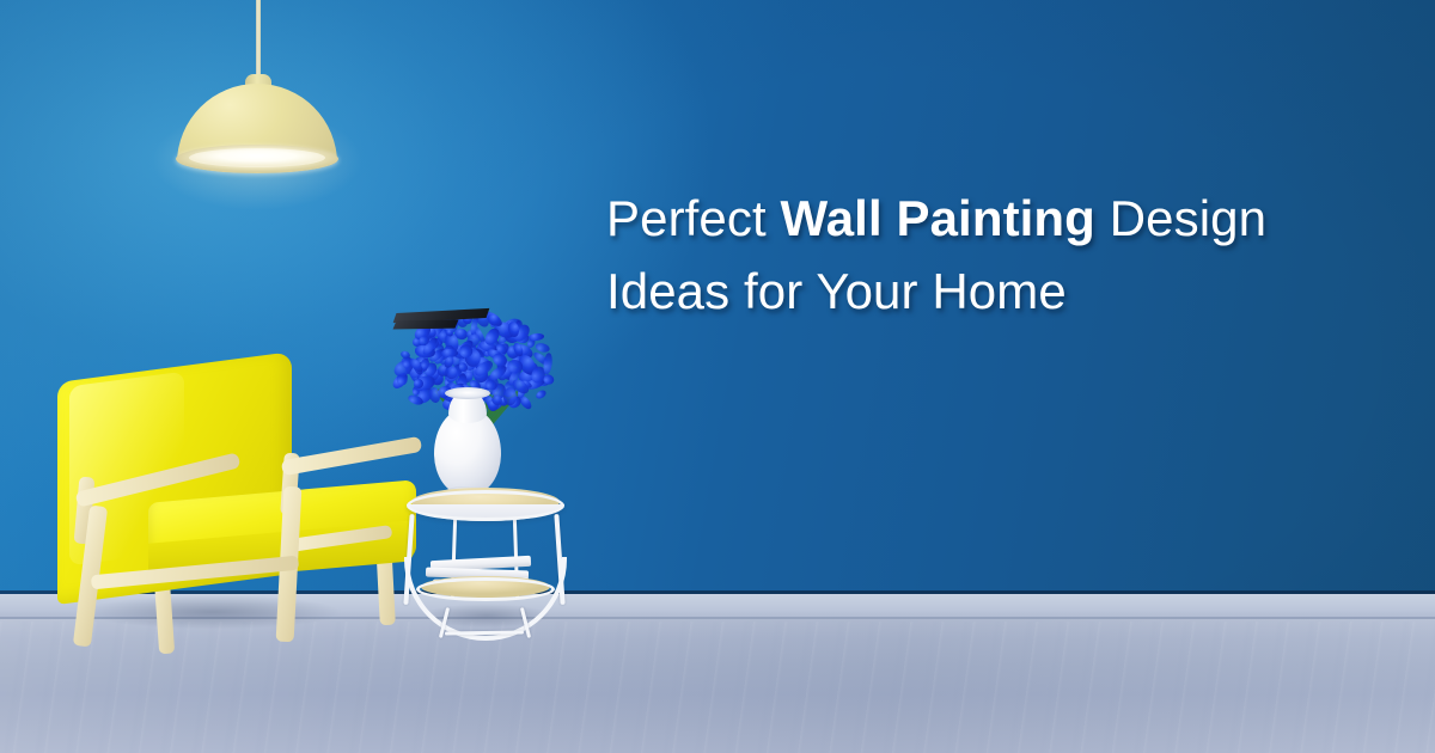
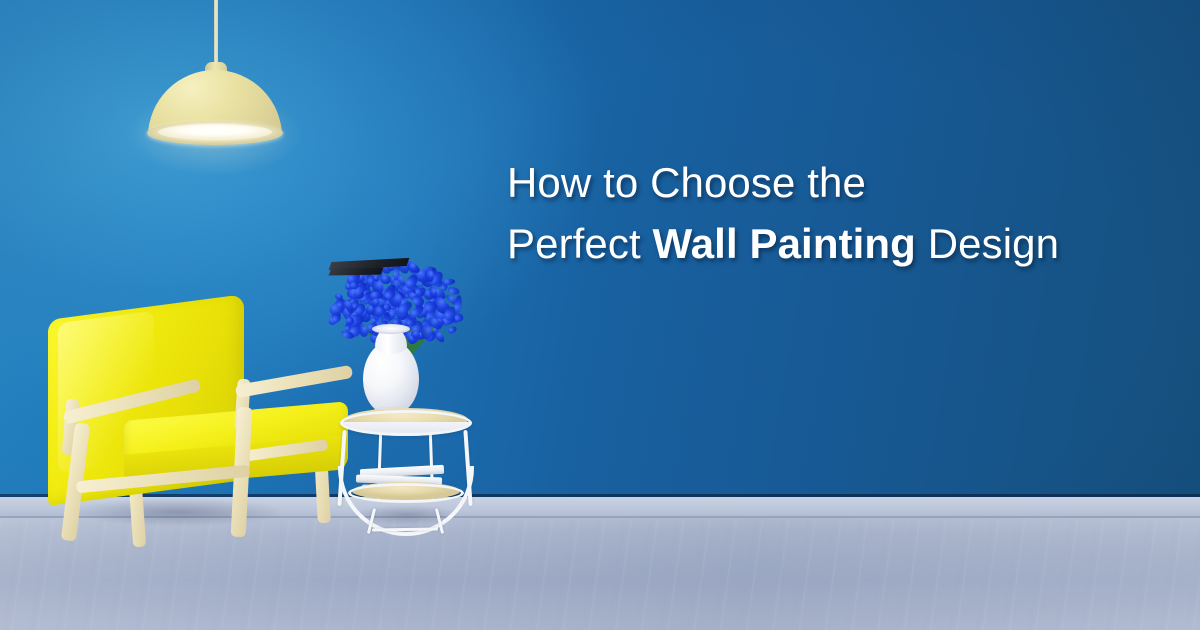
+ How to Choose the
  Perfect Wall Painting Design
- Ideas for Your Home
